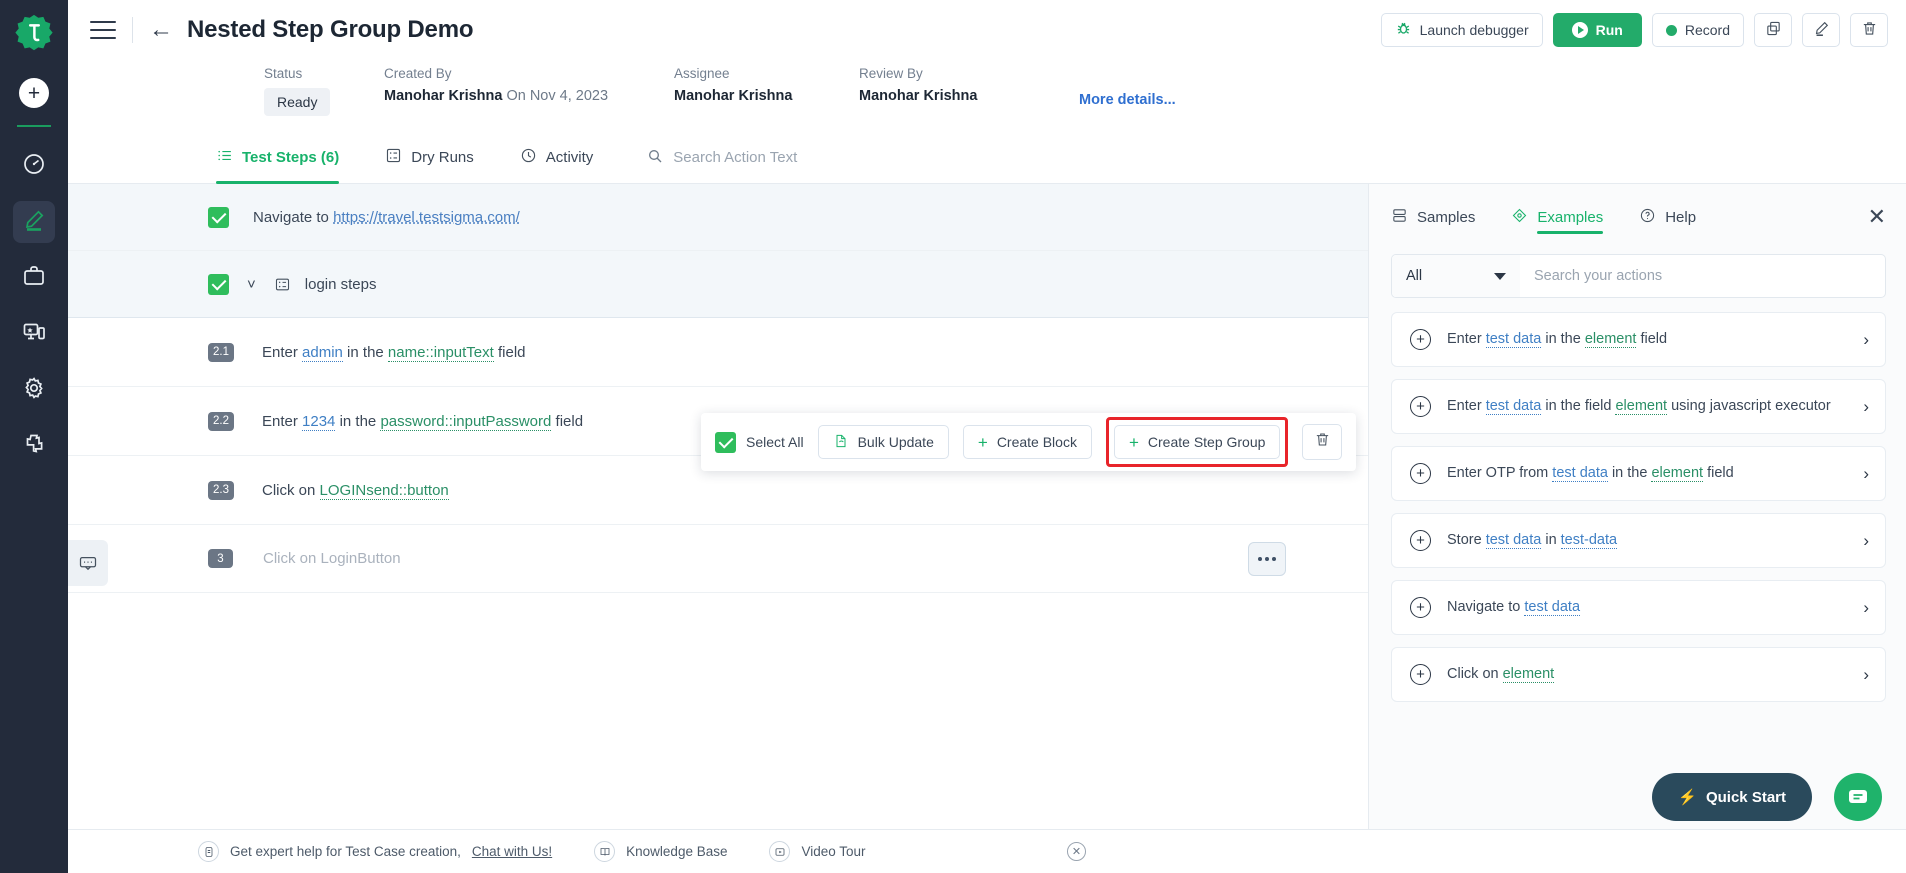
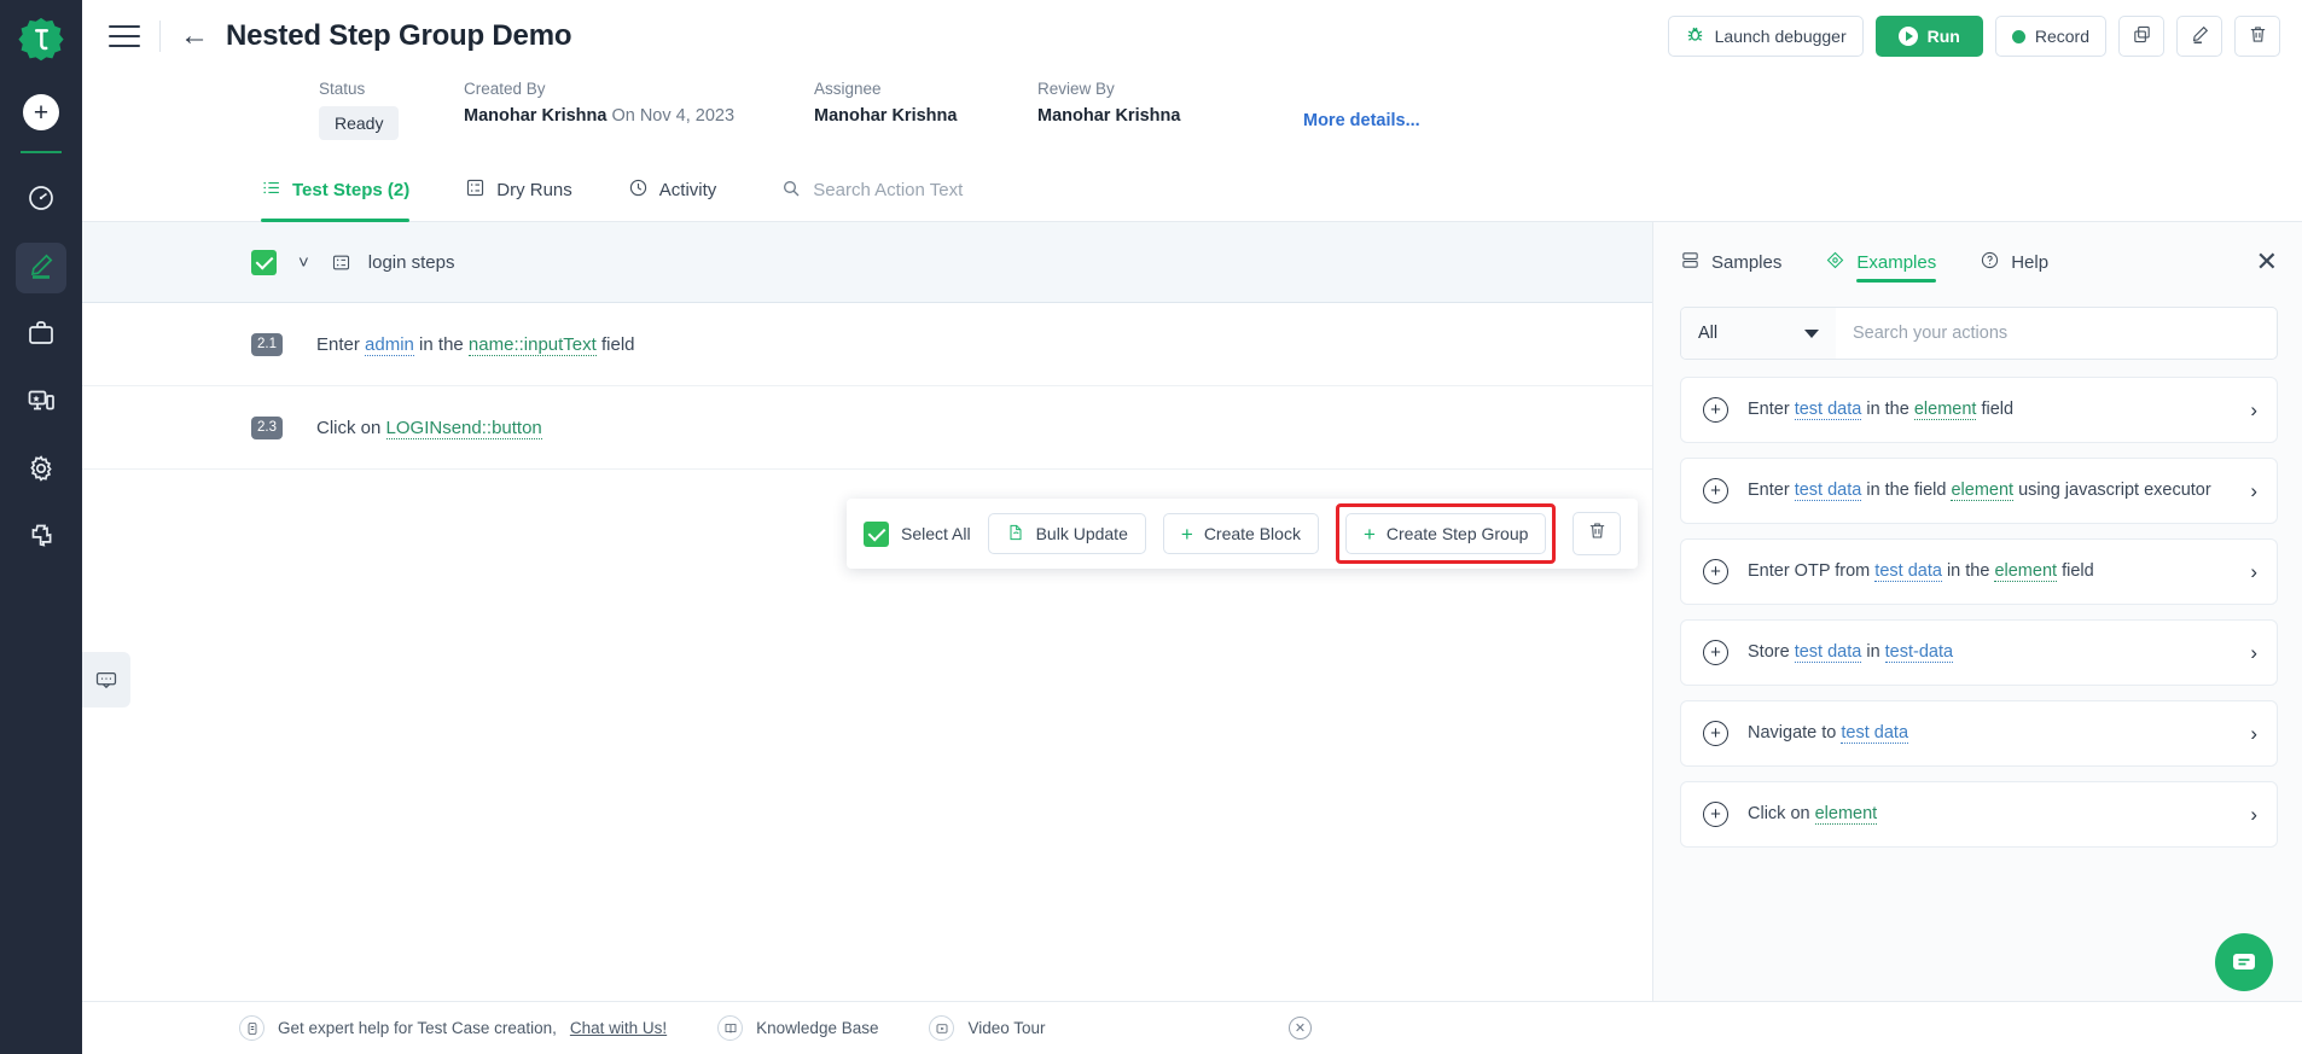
  +
  ←
  Nested Step Group Demo
  Launch debugger
  Run
  Record
  Status
  Ready
  Created By
  Manohar Krishna On Nov 4, 2023
  Assignee
  Manohar Krishna
  Review By
  Manohar Krishna
  More details...
- Test Steps (6)
+ Test Steps (2)
  Dry Runs
  Activity
  Search Action Text
- Navigate to https://travel.testsigma.com/
  ˅
  login steps
  2.1
  Enter admin in the name::inputText field
- 2.2
- Enter 1234 in the password::inputPassword field
  2.3
  Click on LOGINsend::button
- 3
- Click on LoginButton
  Select All
  Bulk Update
  +
  Create Block
  +
  Create Step Group
  Samples
  Examples
  Help
  ✕
  All
  Search your actions
  +
  Enter test data in the element field
  ›
  +
  Enter test data in the field element using javascript executor
  ›
  +
  Enter OTP from test data in the element field
  ›
  +
  Store test data in test-data
  ›
  +
  Navigate to test data
  ›
  +
  Click on element
  ›
  Get expert help for Test Case creation,
  Chat with Us!
  Knowledge Base
  Video Tour
  ✕
- ⚡
- Quick Start
